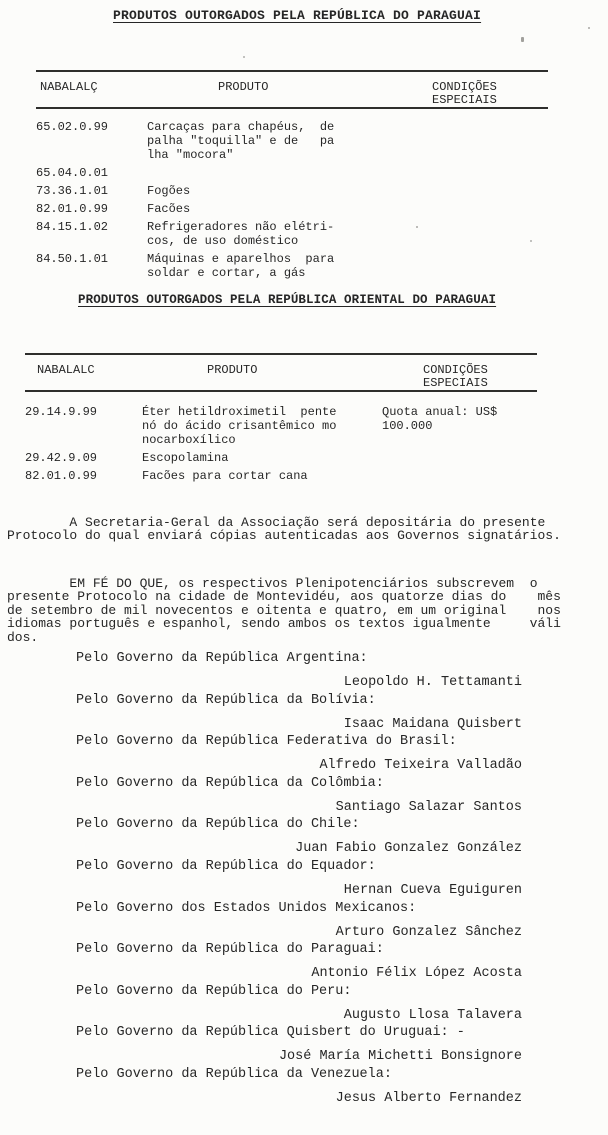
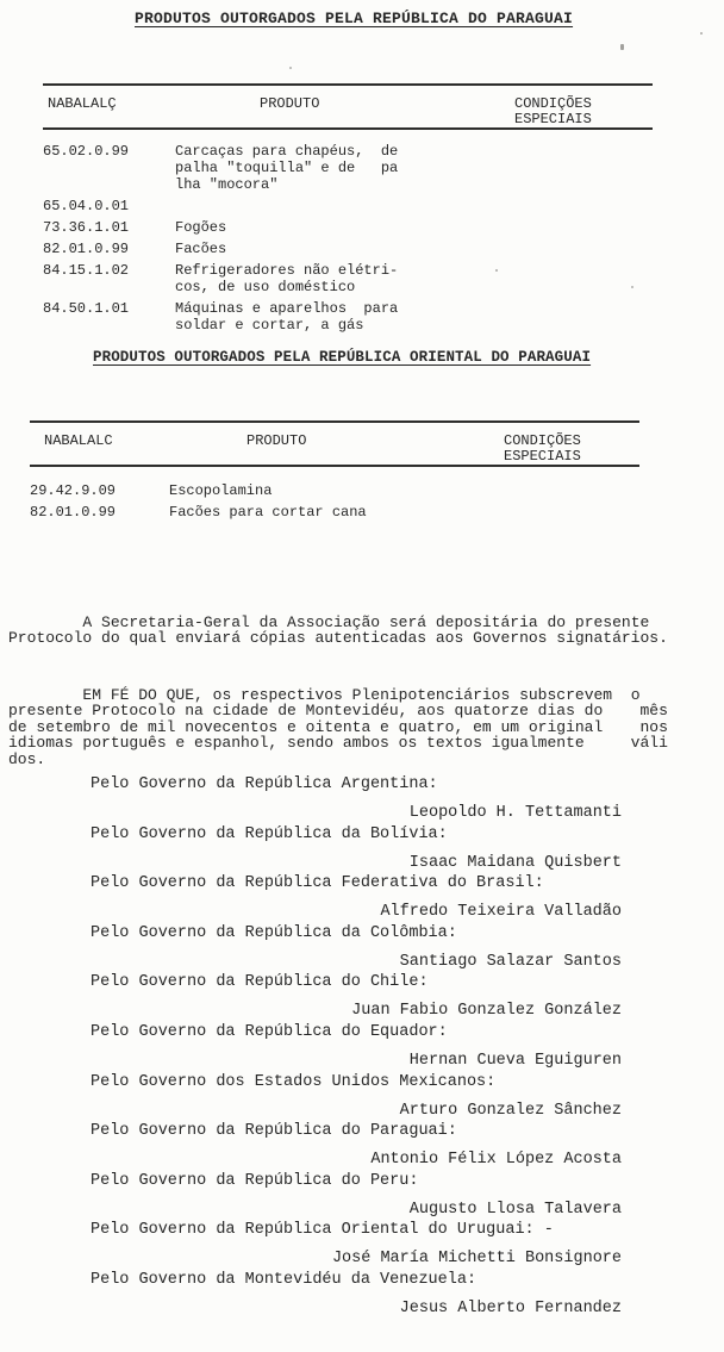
  PRODUTOS OUTORGADOS PELA REPÚBLICA DO PARAGUAI
  NABALALÇ
  PRODUTO
  CONDIÇÕES
  ESPECIAIS
  65.02.0.99
  Carcaças para chapéus, de
  palha "toquilla" e de pa
  lha "mocora"
  65.04.0.01
  73.36.1.01
  Fogões
  82.01.0.99
  Facões
  84.15.1.02
  Refrigeradores não elétri-
  cos, de uso doméstico
  84.50.1.01
  Máquinas e aparelhos para
  soldar e cortar, a gás
  PRODUTOS OUTORGADOS PELA REPÚBLICA ORIENTAL DO PARAGUAI
  NABALALC
  PRODUTO
  CONDIÇÕES
  ESPECIAIS
- 29.14.9.99
- Éter hetildroximetil pente
- nó do ácido crisantêmico mo
- nocarboxílico
- Quota anual: US$ 100.000
  29.42.9.09
  Escopolamina
  82.01.0.99
  Facões para cortar cana
  A Secretaria-Geral da Associação será depositária do presente
  Protocolo do qual enviará cópias autenticadas aos Governos signatários.
  EM FÉ DO QUE, os respectivos Plenipotenciários subscrevem o
  presente Protocolo na cidade de Montevidéu, aos quatorze dias do mês
  de setembro de mil novecentos e oitenta e quatro, em um original nos
  idiomas português e espanhol, sendo ambos os textos igualmente váli
  dos.
  Pelo Governo da República Argentina:
  Leopoldo H. Tettamanti
  Pelo Governo da República da Bolívia:
  Isaac Maidana Quisbert
  Pelo Governo da República Federativa do Brasil:
  Alfredo Teixeira Valladão
  Pelo Governo da República da Colômbia:
  Santiago Salazar Santos
  Pelo Governo da República do Chile:
  Juan Fabio Gonzalez González
  Pelo Governo da República do Equador:
  Hernan Cueva Eguiguren
  Pelo Governo dos Estados Unidos Mexicanos:
  Arturo Gonzalez Sânchez
  Pelo Governo da República do Paraguai:
  Antonio Félix López Acosta
  Pelo Governo da República do Peru:
  Augusto Llosa Talavera
- Pelo Governo da República Quisbert do Uruguai: -
+ Pelo Governo da República Oriental do Uruguai: -
  José María Michetti Bonsignore
- Pelo Governo da República da Venezuela:
+ Pelo Governo da Montevidéu da Venezuela:
  Jesus Alberto Fernandez
